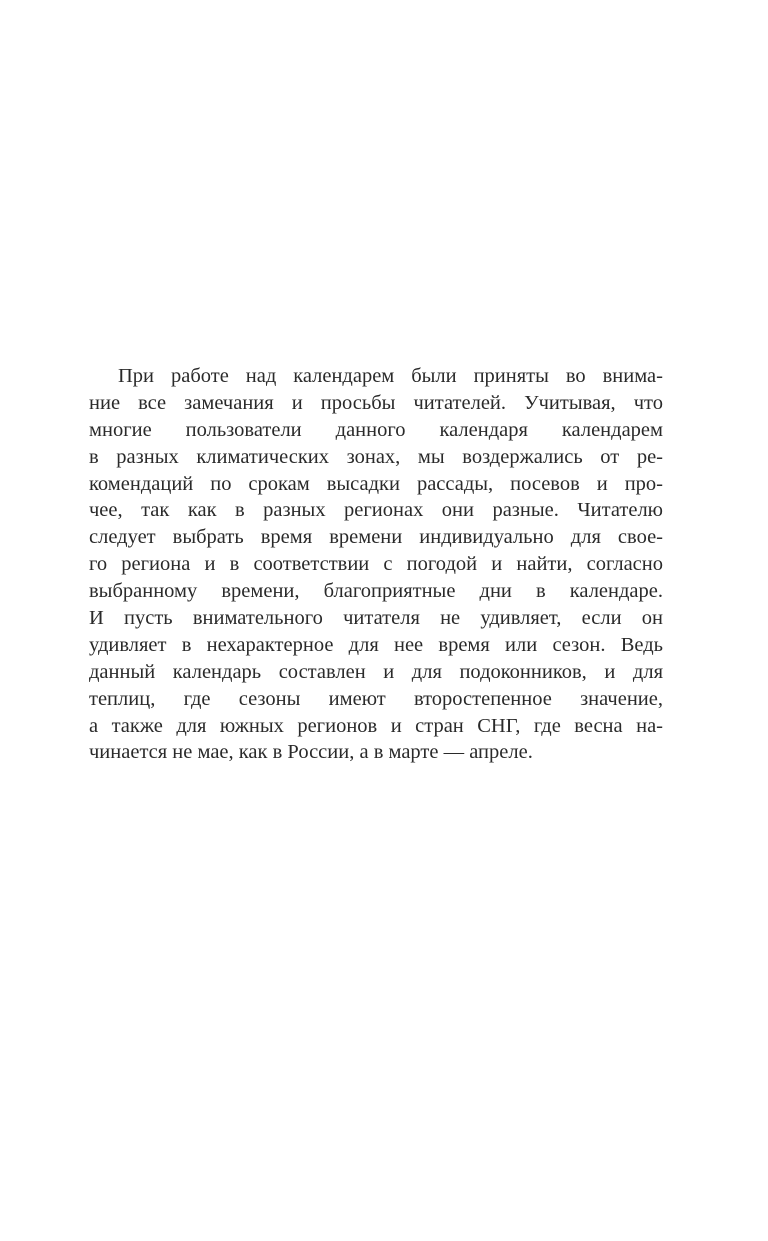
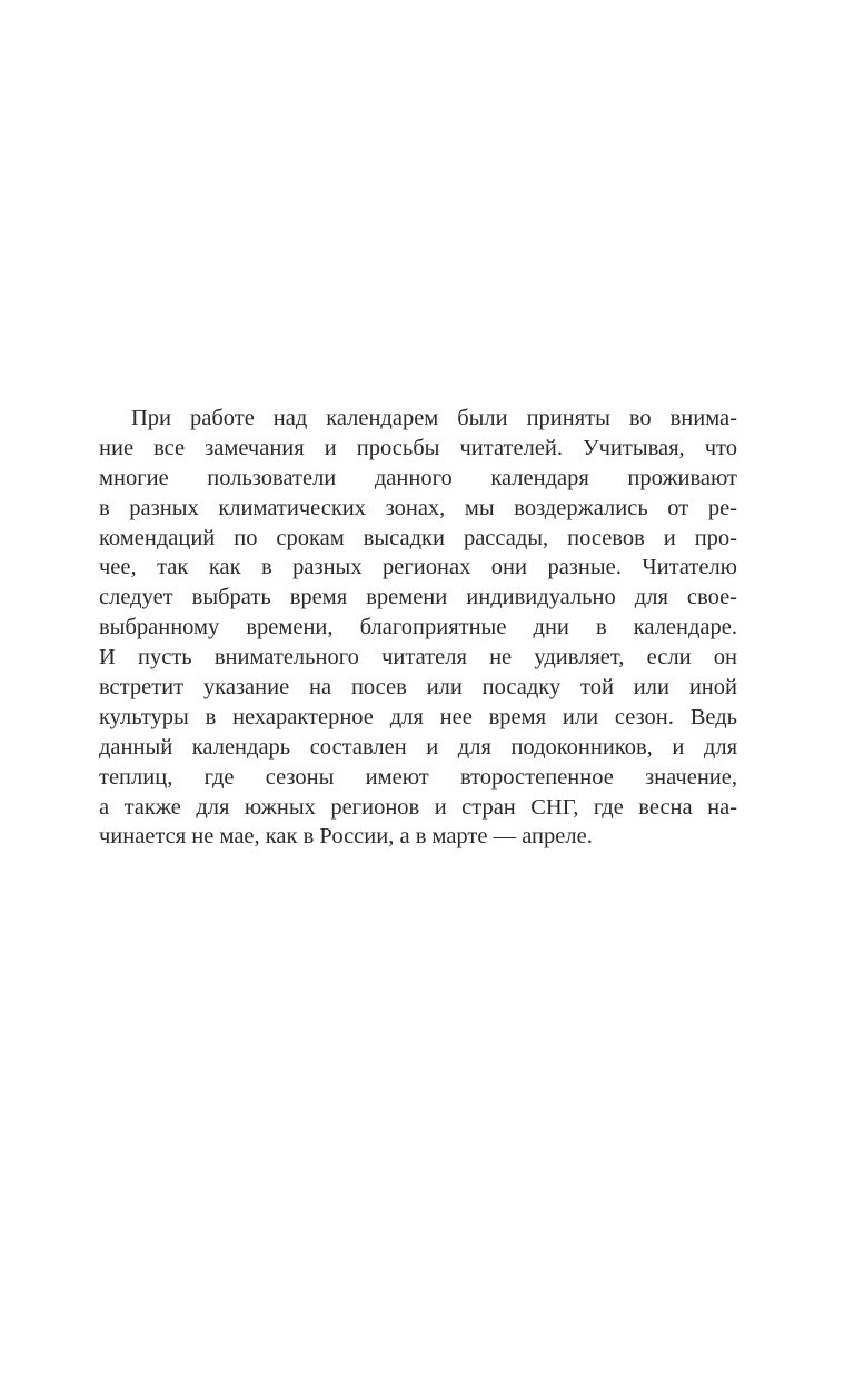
  При работе над календарем были приняты во внима-
  ние все замечания и просьбы читателей. Учитывая, что
- многие пользователи данного календаря календарем
+ многие пользователи данного календаря проживают
  в разных климатических зонах, мы воздержались от ре-
  комендаций по срокам высадки рассады, посевов и про-
  чее, так как в разных регионах они разные. Читателю
  следует выбрать время времени индивидуально для свое-
- го региона и в соответствии с погодой и найти, согласно
  выбранному времени, благоприятные дни в календаре.
  И пусть внимательного читателя не удивляет, если он
+ встретит указание на посев или посадку той или иной
- удивляет в нехарактерное для нее время или сезон. Ведь
+ культуры в нехарактерное для нее время или сезон. Ведь
  данный календарь составлен и для подоконников, и для
  теплиц, где сезоны имеют второстепенное значение,
  а также для южных регионов и стран СНГ, где весна на-
  чинается не мае, как в России, а в марте — апреле.
